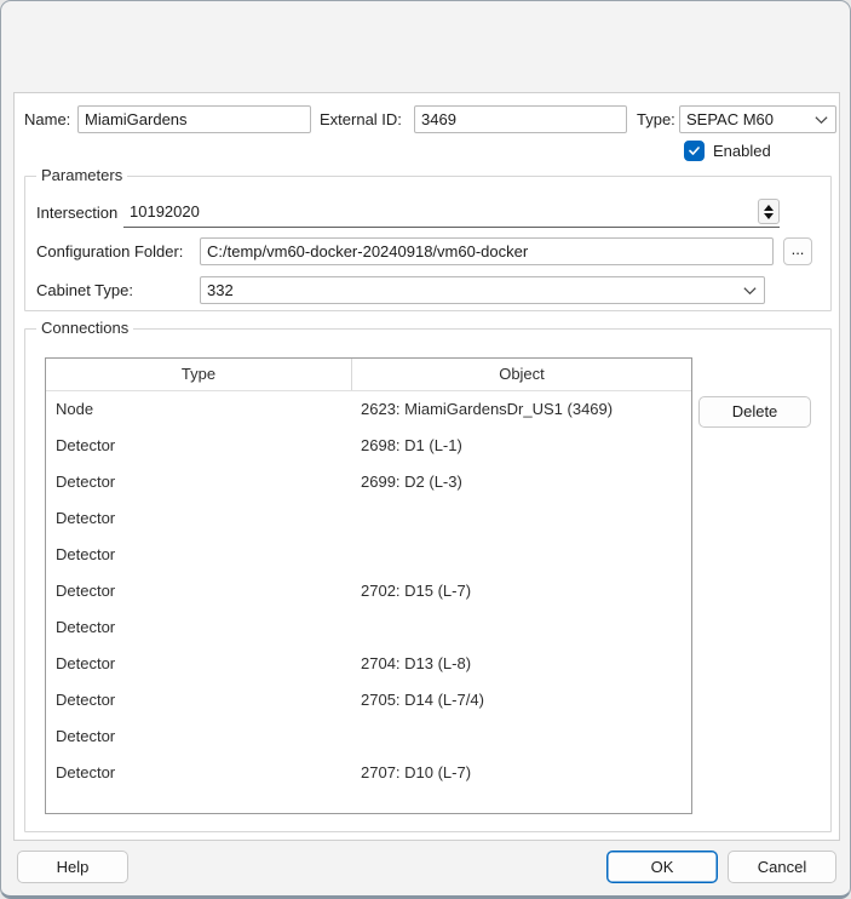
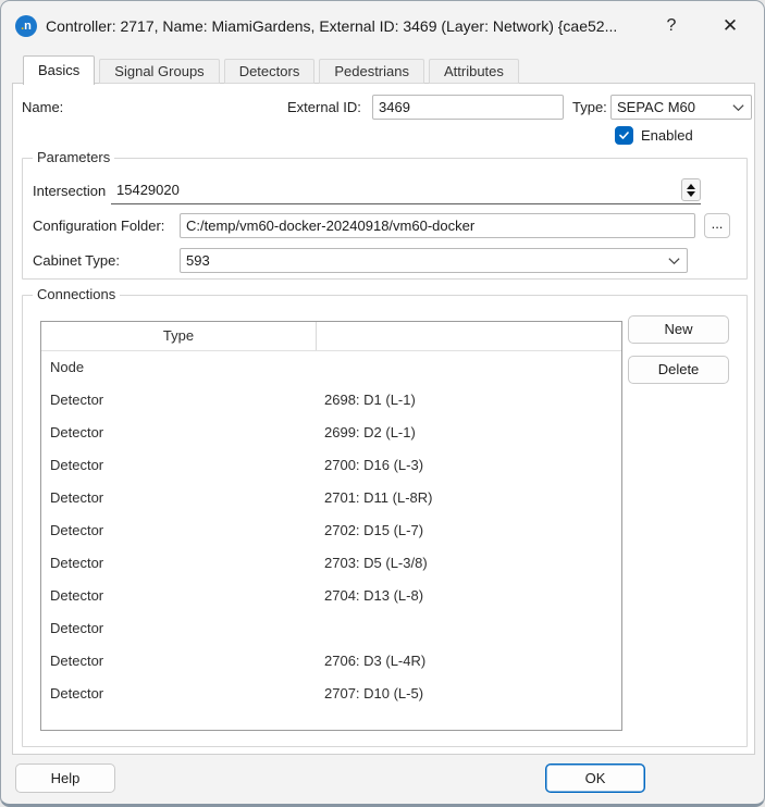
+ .
+ n
+ Controller: 2717, Name: MiamiGardens, External ID: 3469 (Layer: Network) {cae52...
+ ?
+ ✕
+ Basics
+ Signal Groups
+ Detectors
+ Pedestrians
+ Attributes
  Name:
- MiamiGardens
  External ID:
  3469
  Type:
  SEPAC M60
  Enabled
  Parameters
  Intersection
- 10192020
+ 15429020
  Configuration Folder:
  C:/temp/vm60-docker-20240918/vm60-docker
  ...
  Cabinet Type:
- 332
+ 593
  Connections
  Type
- Object
  Node
- 2623: MiamiGardensDr_US1 (3469)
  Detector
  2698: D1 (L-1)
  Detector
- 2699: D2 (L-3)
+ 2699: D2 (L-1)
  Detector
+ 2700: D16 (L-3)
  Detector
+ 2701: D11 (L-8R)
  Detector
  2702: D15 (L-7)
  Detector
+ 2703: D5 (L-3/8)
  Detector
  2704: D13 (L-8)
  Detector
- 2705: D14 (L-7/4)
  Detector
+ 2706: D3 (L-4R)
  Detector
- 2707: D10 (L-7)
+ 2707: D10 (L-5)
+ New
  Delete
  Help
  OK
- Cancel
